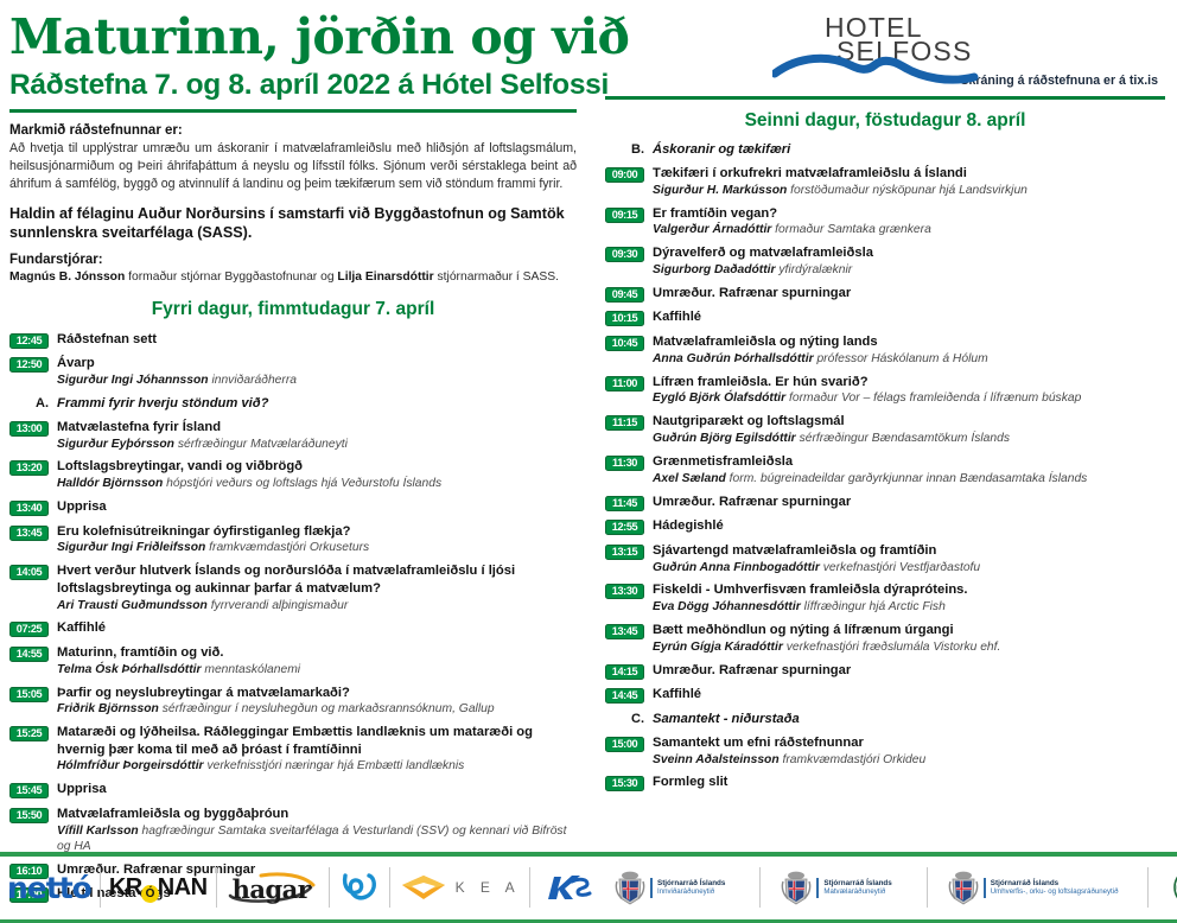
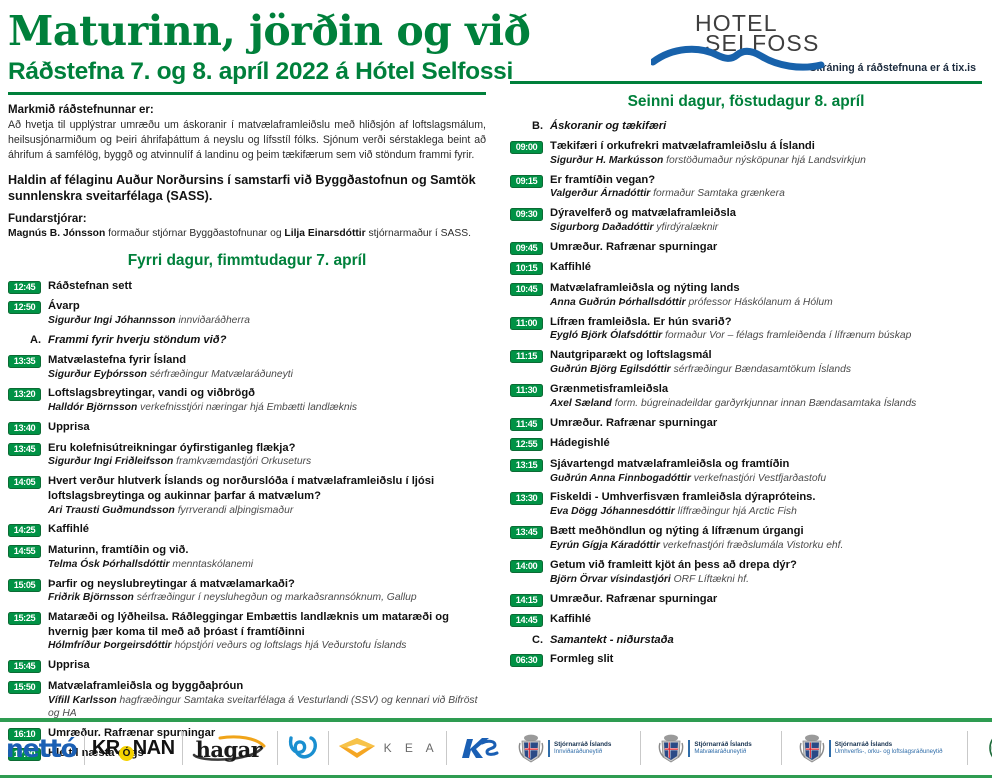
  Maturinn, jörðin og vi
  Ráðstefna 7. og 8. apríl 2022 á Hótel Selfos
  Markmið ráðstefnunnar er:
  Að hvetja til upplýstrar umræðu um áskoranir í matvælaframleiðslu með hliðsjón af loftslagsmálum, heilsusjónarmiðum og Þeiri áhrifaþáttum á neyslu og lífsstíl fólks. Sjónum verði sérstaklega beint að áhrifum á samfélög, byggð og atvinnulíf á landinu og þeim tækifærum sem við stöndum frammi fyrir.
  Haldin af félaginu Auður Norðursins í samstarfi við Byggðastofnun og Samtök sunnlenskra sveitarfélaga (SASS).
  Fundarstjórar:
  Magnús B. Jónsson formaður stjórnar Byggðastofnunar og Lilja Einarsdóttir stjórnarmaður í SASS.
  Fyrri dagur, fimmtudagur 7. apríl
  12:45
  Ráðstefnan sett
  12:50
  Ávarp
  Sigurður Ingi Jóhannsson innviðaráðherra
  A.
  Frammi fyrir hverju stöndum við?
- 13:00
+ 13:35
  Matvælastefna fyrir Ísland
  Sigurður Eyþórsson sérfræðingur Matvælaráðuneyti
  13:20
  Loftslagsbreytingar, vandi og viðbrögð
- Halldór Björnsson hópstjóri veðurs og loftslags hjá Veðurstofu Íslands
+ Halldór Björnsson verkefnisstjóri næringar hjá Embætti landlæknis
  13:40
  Upprisa
  13:45
  Eru kolefnisútreikningar óyfirstiganleg flækja?
  Sigurður Ingi Friðleifsson framkvæmdastjóri Orkuseturs
  14:05
  Hvert verður hlutverk Íslands og norðurslóða í matvælaframleiðslu í ljósi loftslagsbreytinga og aukinnar þarfar á matvælum?
  Ari Trausti Guðmundsson fyrrverandi alþingismaður
- 07:25
+ 14:25
  Kaffihlé
  14:55
  Maturinn, framtíðin og við.
  Telma Ósk Þórhallsdóttir menntaskólanemi
  15:05
  Þarfir og neyslubreytingar á matvælamarkaði?
  Friðrik Björnsson sérfræðingur í neysluhegðun og markaðsrannsóknum, Gallup
  15:25
  Mataræði og lýðheilsa. Ráðleggingar Embættis landlæknis um mataræði og hvernig þær koma til með að þróast í framtíðinni
- Hólmfríður Þorgeirsdóttir verkefnisstjóri næringar hjá Embætti landlæknis
+ Hólmfríður Þorgeirsdóttir hópstjóri veðurs og loftslags hjá Veðurstofu Íslands
  15:45
  Upprisa
  15:50
  Matvælaframleiðsla og byggðaþróun
  Vífill Karlsson hagfræðingur Samtaka sveitarfélaga á Vesturlandi (SSV) og kennari við Bifröst og HA
  16:10
  Umræur. Rafrænar spurningar
  17:00
  Hlé til næstags
  HOTEL
  SELFOSS
  ráning á ráðstefnuna er á tix.is
  Seinni dagur, föstudagur 8. apríl
  B.
  Áskoranir og tækifæri
  09:00
  Tækifæri í orkufrekri matvælaframleiðslu á Íslandi
  Sigurður H. Markússon forstöðumaður nýsköpunar hjá Landsvirkjun
  09:15
  Er framtíðin vegan?
  Valgerður Árnadóttir formaður Samtaka grænkera
  09:30
  Dýravelferð og matvælaframleiðsla
  Sigurborg Daðadóttir yfirdýralæknir
  09:45
  Umræður. Rafrænar spurningar
  10:15
  Kaffihlé
  10:45
  Matvælaframleiðsla og nýting lands
  Anna Guðrún Þórhallsdóttir prófessor Háskólanum á Hólum
  11:00
  Lífræn framleiðsla. Er hún svarið?
  Eygló Björk Ólafsdóttir formaður Vor – félags framleiðenda í lífrænum búskap
  11:15
  Nautgriparækt og loftslagsmál
  Guðrún Björg Egilsdóttir sérfræðingur Bændasamtökum Íslands
  11:30
  Grænmetisframleiðsla
  Axel Sæland form. búgreinadeildar garðyrkjunnar innan Bændasamtaka Íslands
  11:45
  Umræður. Rafrænar spurningar
  12:55
  Hádegishlé
  13:15
  Sjávartengd matvælaframleiðsla og framtíðin
  Guðrún Anna Finnbogadóttir verkefnastjóri Vestfjarðastofu
  13:30
  Fiskeldi - Umhverfisvæn framleiðsla dýrapróteins.
  Eva Dögg Jóhannesdóttir líffræðingur hjá Arctic Fish
  13:45
  Bætt meðhöndlun og nýting á lífrænum úrgangi
  Eyrún Gígja Káradóttir verkefnastjóri fræðslumála Vistorku ehf.
+ 14:00
+ Getum við framleitt kjöt án þess að drepa dýr?
+ Björn Örvar vísindastjóri ORF Líftækni hf.
  14:15
  Umræður. Rafrænar spurningar
  14:45
  Kaffihlé
  C.
  Samantekt - niðurstaða
- 15:00
- Samantekt um efni ráðstefnunnar
- Sveinn Aðalsteinsson framkvæmdastjóri Orkideu
- 15:30
+ 06:30
  Formleg slit
  nettó
  KR ÓNAN
  hagar
  K E A
